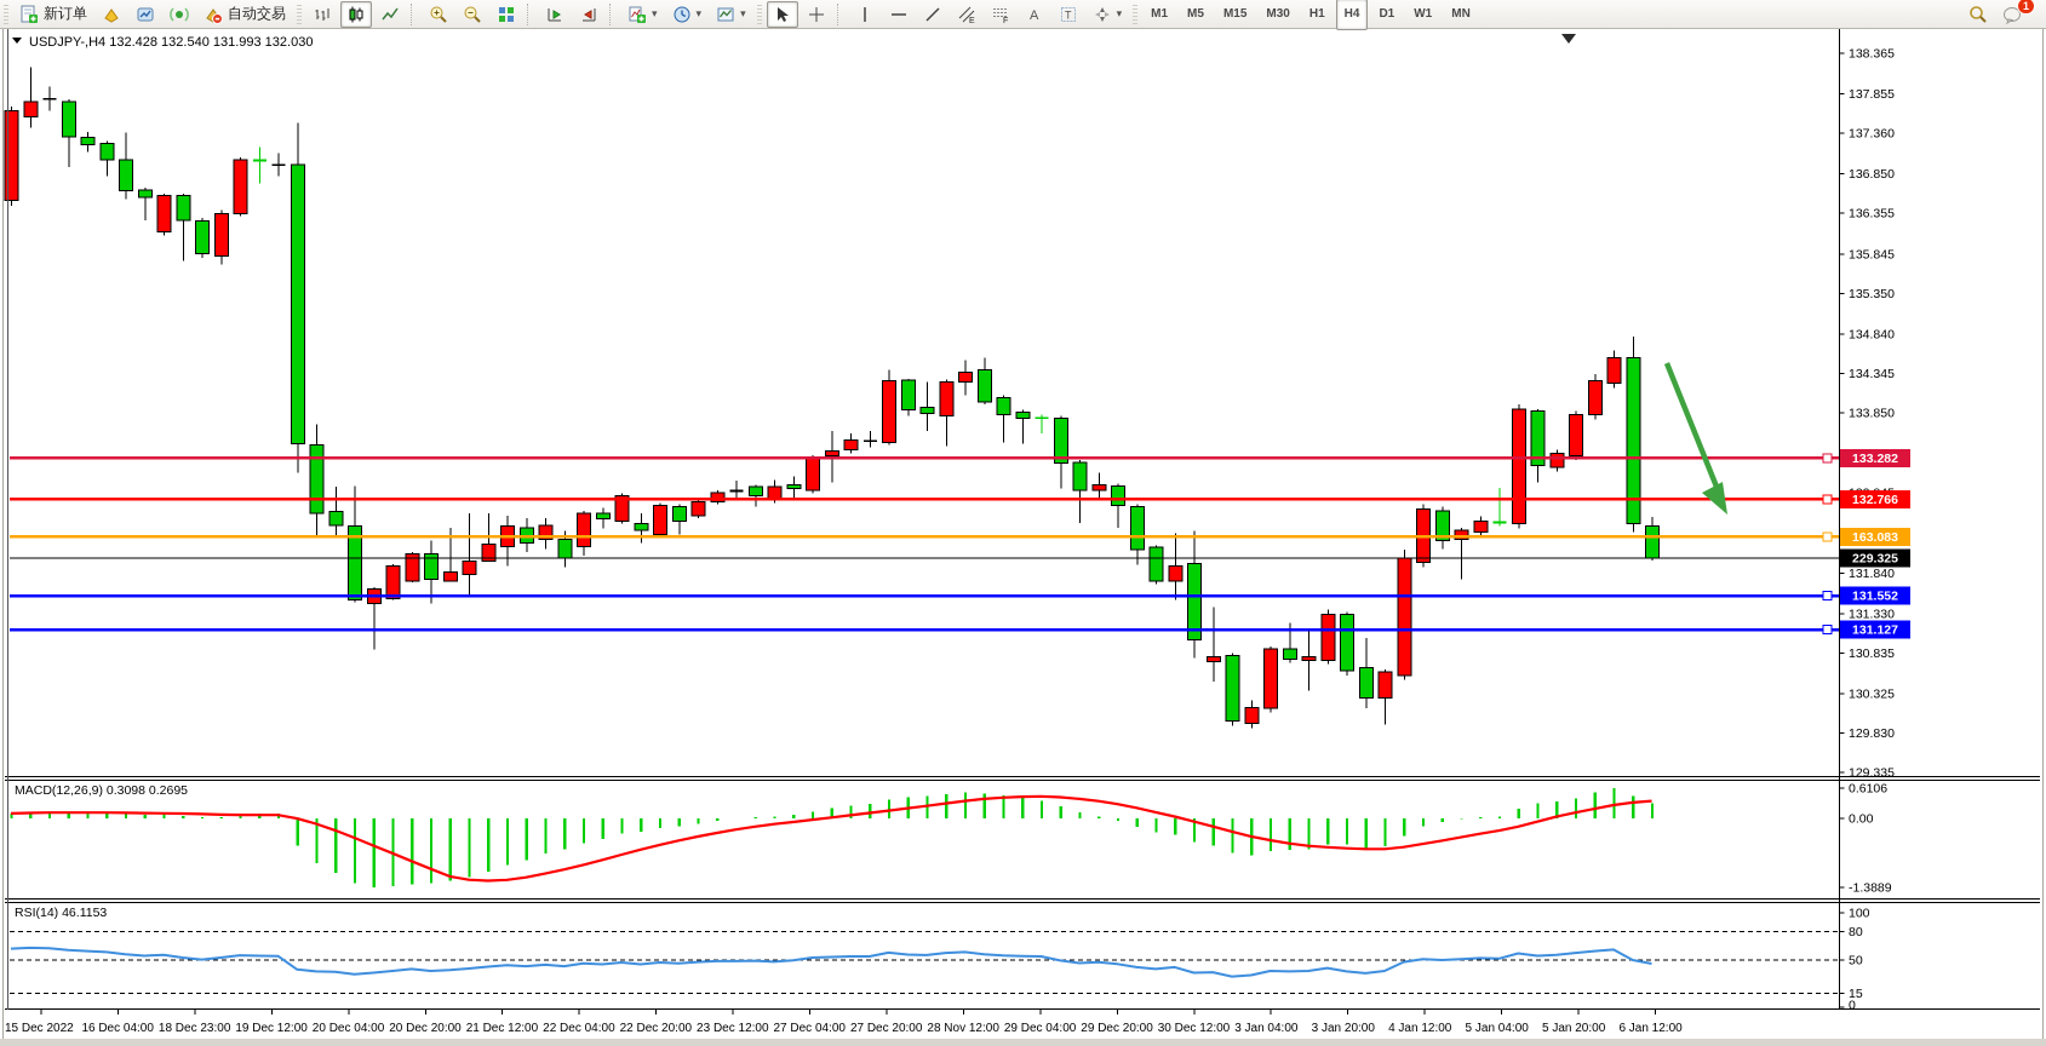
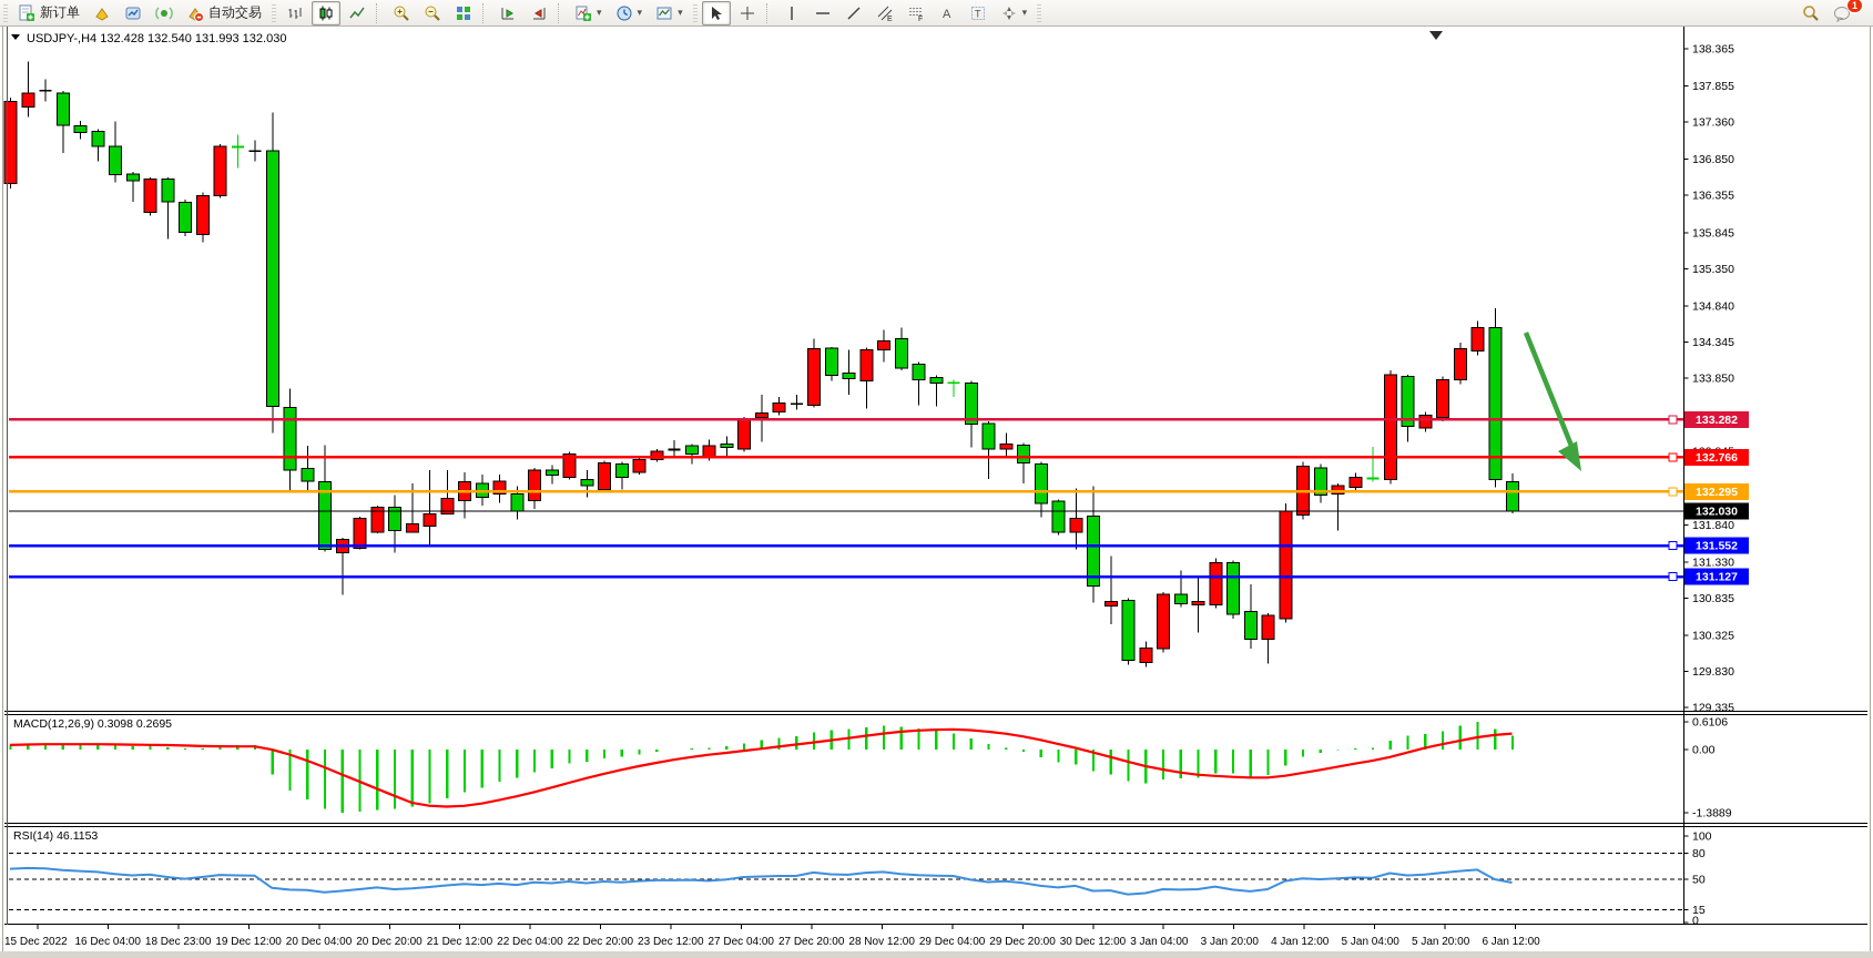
  新订单
  自动交易
  ▾
  ▾
  ▾
  A
  T
  ▾
- M1
- M5
- M15
- M30
- H1
- H4
- D1
- W1
- MN
  1
  138.365
  137.855
  137.360
  136.850
  136.355
  135.845
  135.350
  134.840
  134.345
  133.850
  131.840
  131.330
  130.835
  130.325
  129.830
  129.335
  133.282
  132.766
- 163.083
+ 132.295
  131.552
  131.127
- 229.325
+ 132.030
  MACD(12,26,9) 0.3098 0.2695
  0.6106
  0.00
  -1.3889
  RSI(14) 46.1153
  100
  80
  50
  15
  0
  15 Dec 2022
  16 Dec 04:00
  18 Dec 23:00
  19 Dec 12:00
  20 Dec 04:00
  20 Dec 20:00
  21 Dec 12:00
  22 Dec 04:00
  22 Dec 20:00
  23 Dec 12:00
  27 Dec 04:00
  27 Dec 20:00
  28 Nov 12:00
  29 Dec 04:00
  29 Dec 20:00
  30 Dec 12:00
  3 Jan 04:00
  3 Jan 20:00
  4 Jan 12:00
  5 Jan 04:00
  5 Jan 20:00
  6 Jan 12:00
  USDJPY-,H4 132.428 132.540 131.993 132.030
